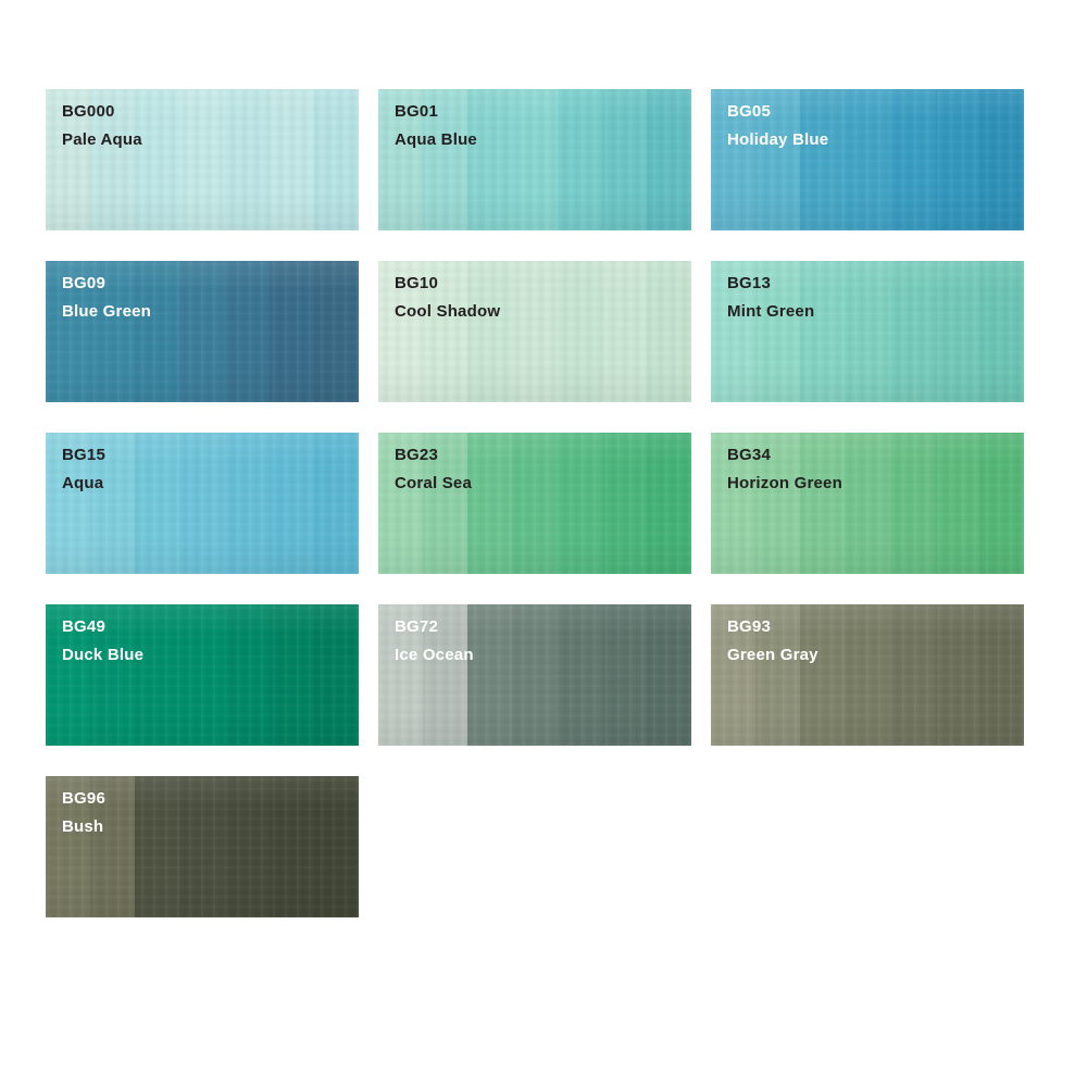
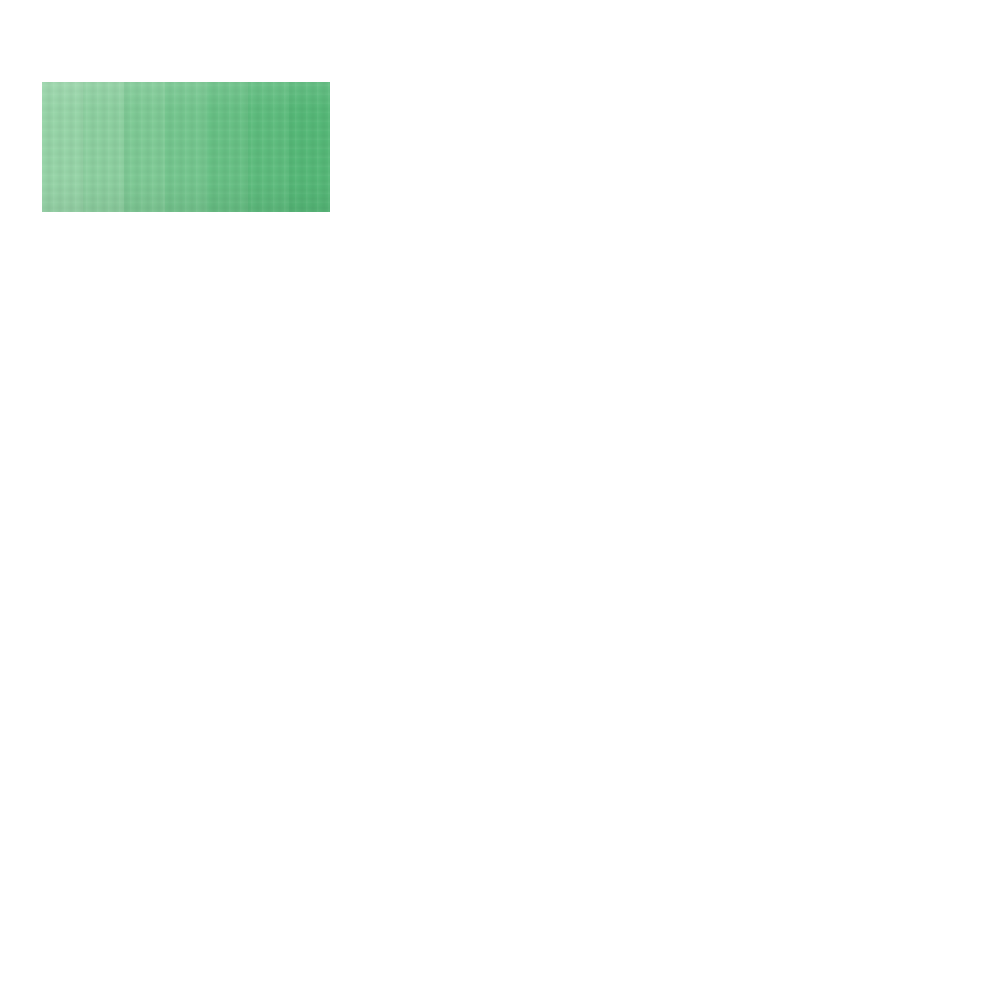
- BG000
- Pale Aqua
- BG01
- Aqua Blue
- BG05
- Holiday Blue
- BG09
- Blue Green
- BG10
- Cool Shadow
- BG13
- Mint Green
- BG15
- Aqua
- BG23
- Coral Sea
- BG34
- Horizon Green
- BG49
- Duck Blue
- BG72
- Ice Ocean
- BG93
- Green Gray
- BG96
- Bush
